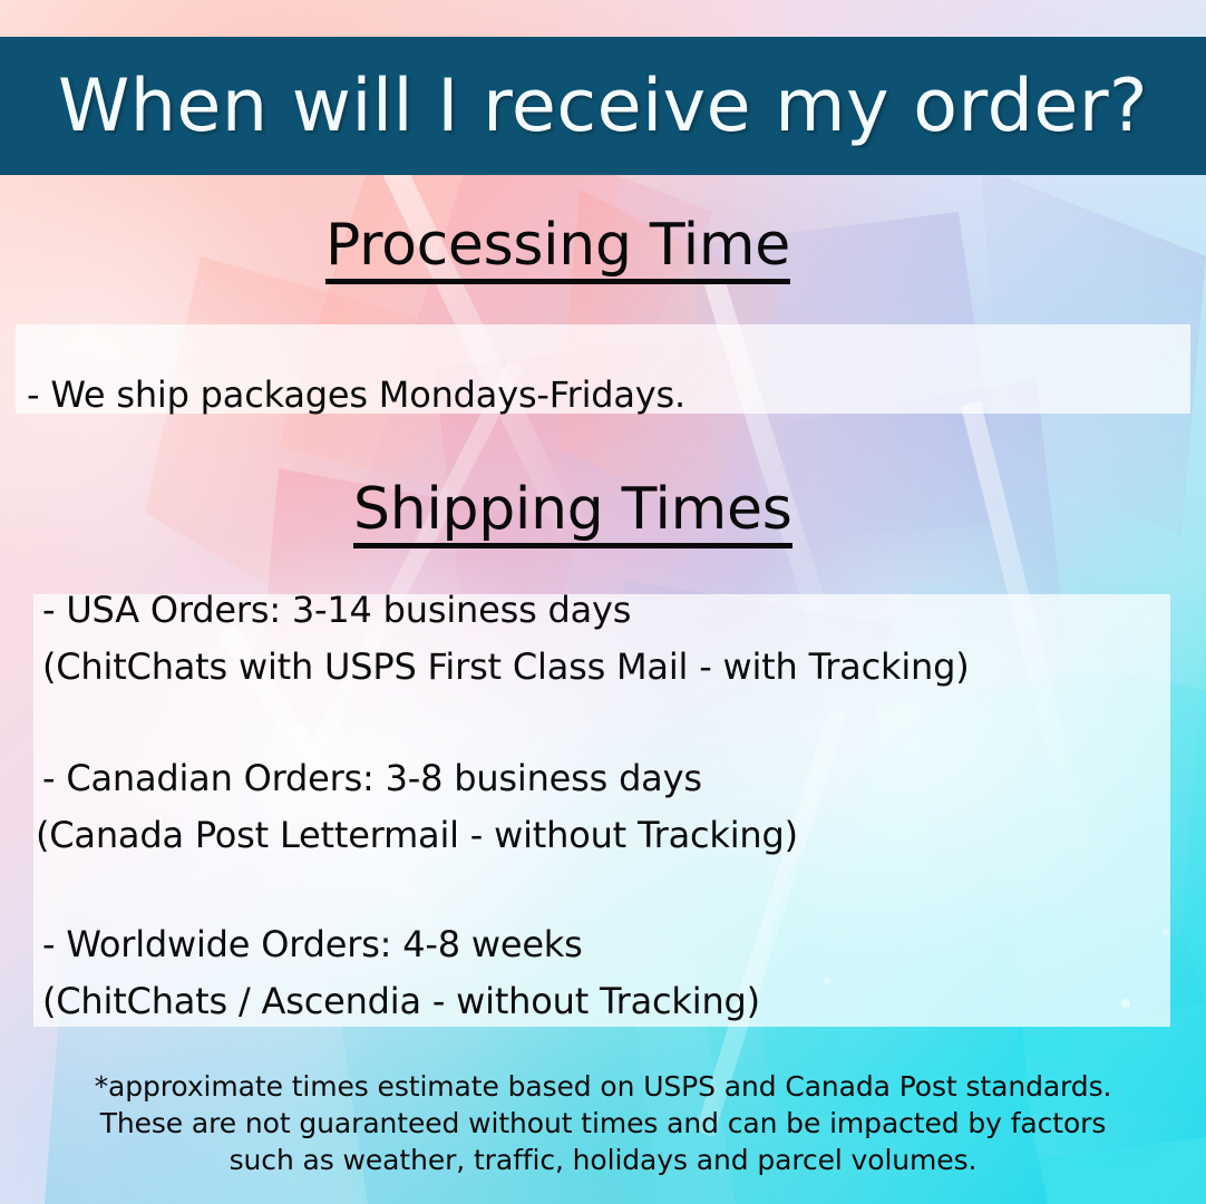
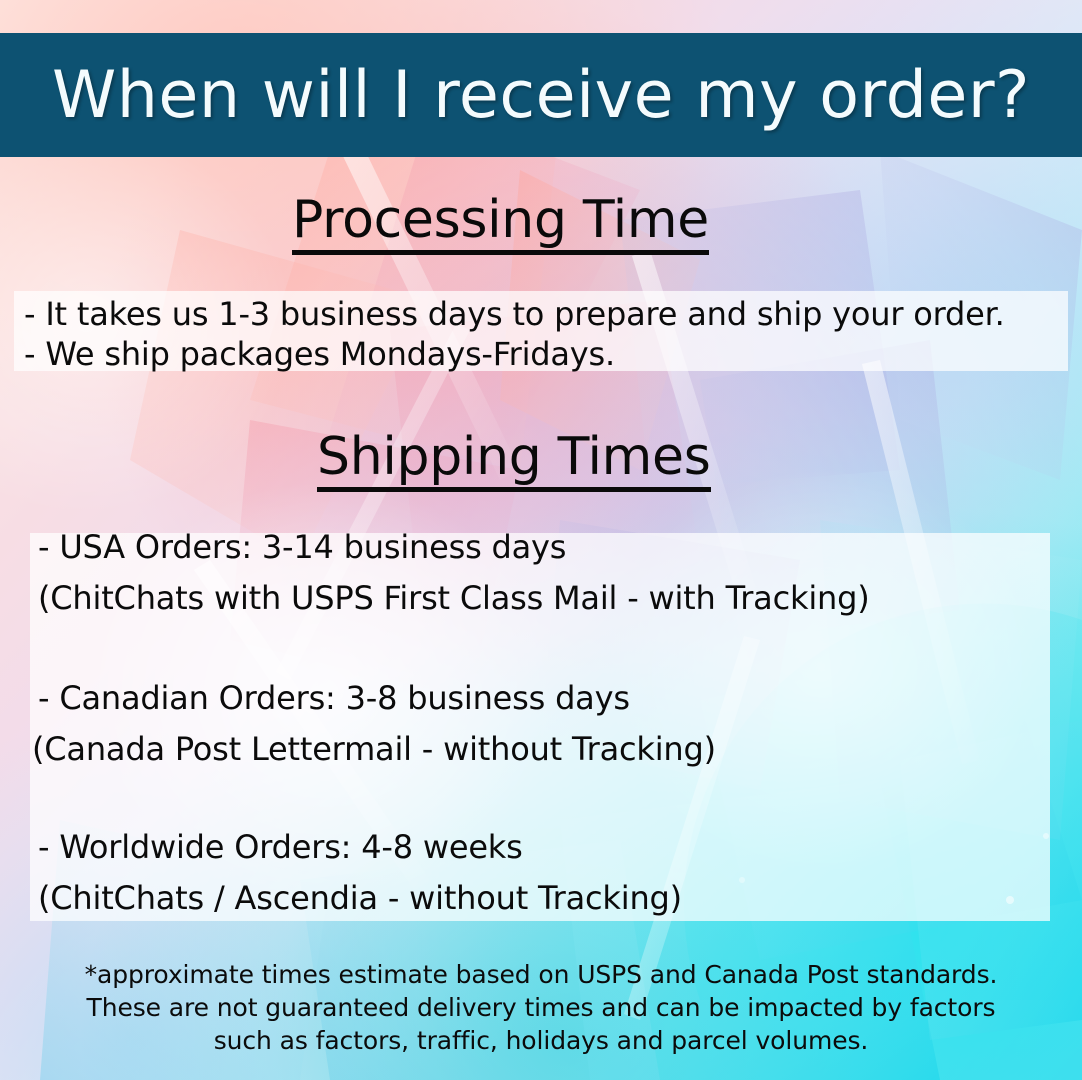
  When will I receive my order?
  Processing Time
+ - It takes us 1-3 business days to prepare and ship your order.
  - We ship packages Mondays-Fridays.
  Shipping Times
  - USA Orders: 3-14 business days
  (ChitChats with USPS First Class Mail - with Tracking)
  - Canadian Orders: 3-8 business days
  (Canada Post Lettermail - without Tracking)
  - Worldwide Orders: 4-8 weeks
  (ChitChats / Ascendia - without Tracking)
  *approximate times estimate based on USPS and Canada Post standards.
- These are not guaranteed without times and can be impacted by factors
+ These are not guaranteed delivery times and can be impacted by factors
- such as weather, traffic, holidays and parcel volumes.
+ such as factors, traffic, holidays and parcel volumes.
